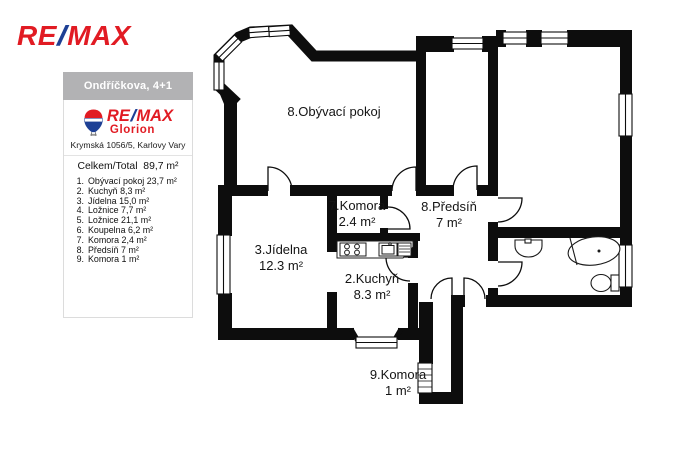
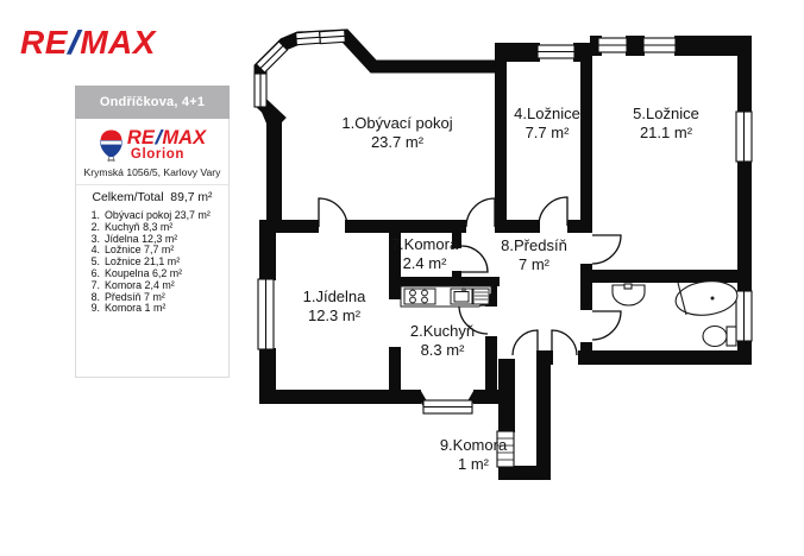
  RE/MAX
  Ondříčkova, 4+1
  RE/MAX
  Glorion
  Krymská 1056/5, Karlovy Vary
  Celkem/Total 89,7 m²
  1.
  Obývací pokoj 23,7 m²
  2.
  Kuchyň 8,3 m²
  3.
- Jídelna 15,0 m²
+ Jídelna 12,3 m²
  4.
  Ložnice 7,7 m²
  5.
  Ložnice 21,1 m²
  6.
  Koupelna 6,2 m²
  7.
  Komora 2,4 m²
  8.
  Předsíň 7 m²
  9.
  Komora 1 m²
- 8.Obývací pokoj
+ 1.Obývací pokoj
+ 23.7 m²
  2.Kuchyň
  8.3 m²
- 3.Jídelna
+ 1.Jídelna
  12.3 m²
+ 4.Ložnice
+ 7.7 m²
+ 5.Ložnice
+ 21.1 m²
  7.Komora
  2.4 m²
  8.Předsíň
  7 m²
  9.Komora
  1 m²
